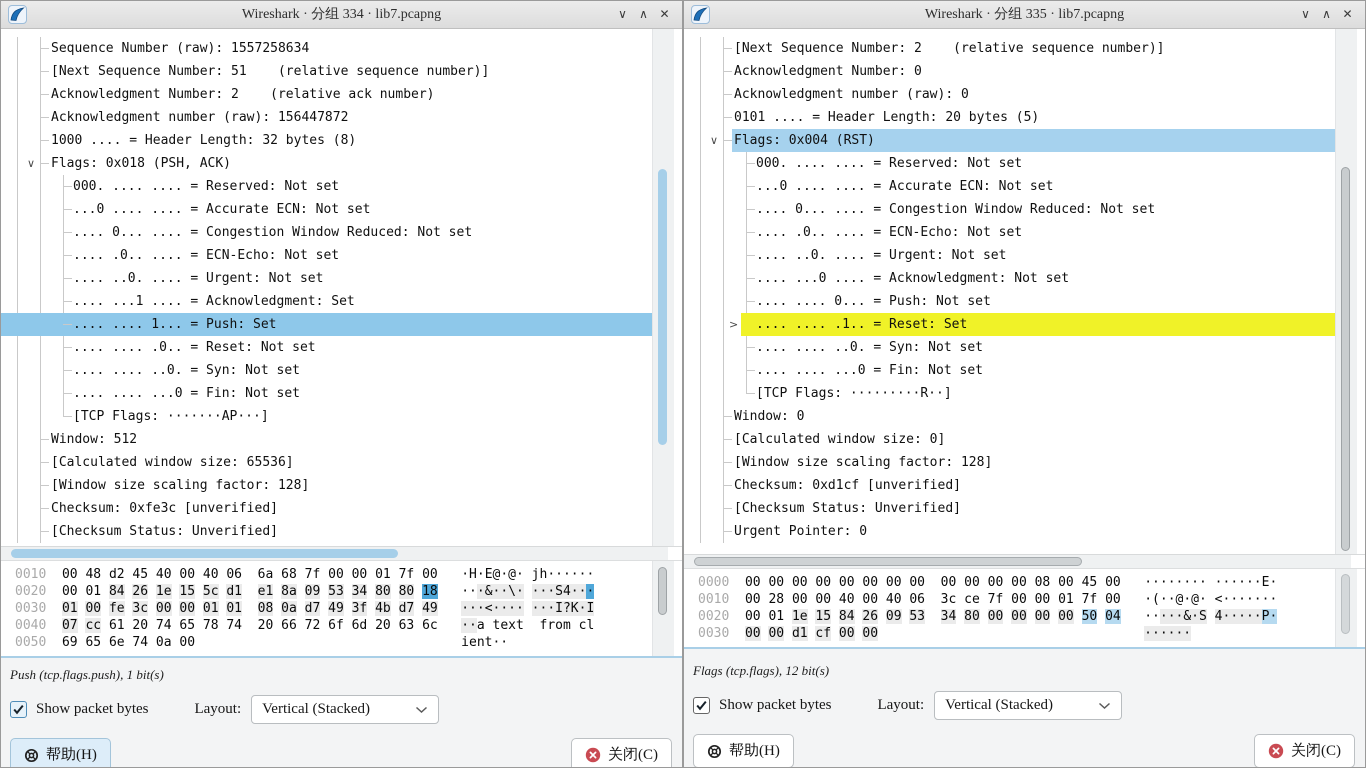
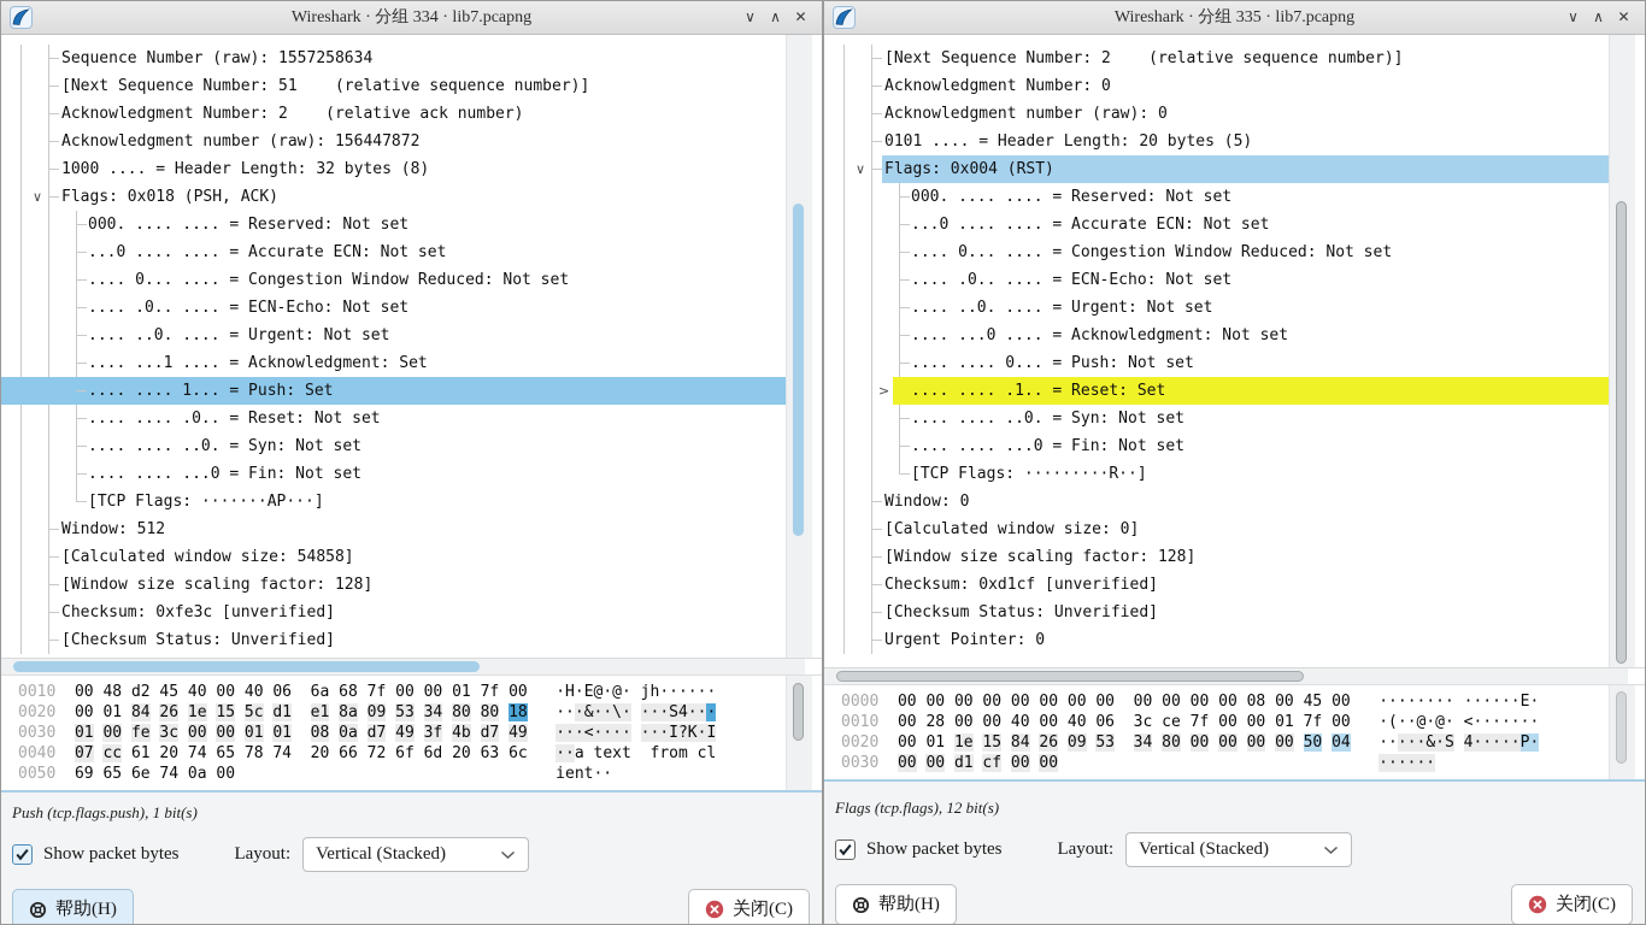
  Wireshark · 分组 334 · lib7.pcapng
  ∨
  ∧
  ✕
  Sequence Number (raw): 1557258634
  [Next Sequence Number: 51 (relative sequence number)]
  Acknowledgment Number: 2 (relative ack number)
  Acknowledgment number (raw): 156447872
  1000 .... = Header Length: 32 bytes (8)
  ∨
  Flags: 0x018 (PSH, ACK)
  000. .... .... = Reserved: Not set
  ...0 .... .... = Accurate ECN: Not set
  .... 0... .... = Congestion Window Reduced: Not set
  .... .0.. .... = ECN-Echo: Not set
  .... ..0. .... = Urgent: Not set
  .... ...1 .... = Acknowledgment: Set
  .... .... 1... = Push: Set
  .... .... .0.. = Reset: Not set
  .... .... ..0. = Syn: Not set
  .... .... ...0 = Fin: Not set
  [TCP Flags: ·······AP···]
  Window: 512
- [Calculated window size: 65536]
+ [Calculated window size: 54858]
  [Window size scaling factor: 128]
  Checksum: 0xfe3c [unverified]
  [Checksum Status: Unverified]
  0010 00 48 d2 45 40 00 40 06 6a 68 7f 00 00 01 7f 00 ·H·E@·@· jh······
  0020 00 01 84 26 1e 15 5c d1 e1 8a 09 53 34 80 80 18 ···&··\· ···S4···
  0030 01 00 fe 3c 00 00 01 01 08 0a d7 49 3f 4b d7 49 ···<···· ···I?K·I
  0040 07 cc 61 20 74 65 78 74 20 66 72 6f 6d 20 63 6c ··a text from cl
  0050 69 65 6e 74 0a 00 ient··
  Push (tcp.flags.push), 1 bit(s)
  Show packet bytes
  Layout:
  Vertical (Stacked)
  帮助(H)
  关闭(C)
  Wireshark · 分组 335 · lib7.pcapng
  ∨
  ∧
  ✕
  [Next Sequence Number: 2 (relative sequence number)]
  Acknowledgment Number: 0
  Acknowledgment number (raw): 0
  0101 .... = Header Length: 20 bytes (5)
  ∨
  Flags: 0x004 (RST)
  000. .... .... = Reserved: Not set
  ...0 .... .... = Accurate ECN: Not set
  .... 0... .... = Congestion Window Reduced: Not set
  .... .0.. .... = ECN-Echo: Not set
  .... ..0. .... = Urgent: Not set
  .... ...0 .... = Acknowledgment: Not set
  .... .... 0... = Push: Not set
  >
  .... .... .1.. = Reset: Set
  .... .... ..0. = Syn: Not set
  .... .... ...0 = Fin: Not set
  [TCP Flags: ·········R··]
  Window: 0
  [Calculated window size: 0]
  [Window size scaling factor: 128]
  Checksum: 0xd1cf [unverified]
  [Checksum Status: Unverified]
  Urgent Pointer: 0
  0000 00 00 00 00 00 00 00 00 00 00 00 00 08 00 45 00 ········ ······E·
  0010 00 28 00 00 40 00 40 06 3c ce 7f 00 00 01 7f 00 ·(··@·@· <·······
  0020 00 01 1e 15 84 26 09 53 34 80 00 00 00 00 50 04 ·····&·S 4·····P·
  0030 00 00 d1 cf 00 00 ······
  Flags (tcp.flags), 12 bit(s)
  Show packet bytes
  Layout:
  Vertical (Stacked)
  帮助(H)
  关闭(C)
